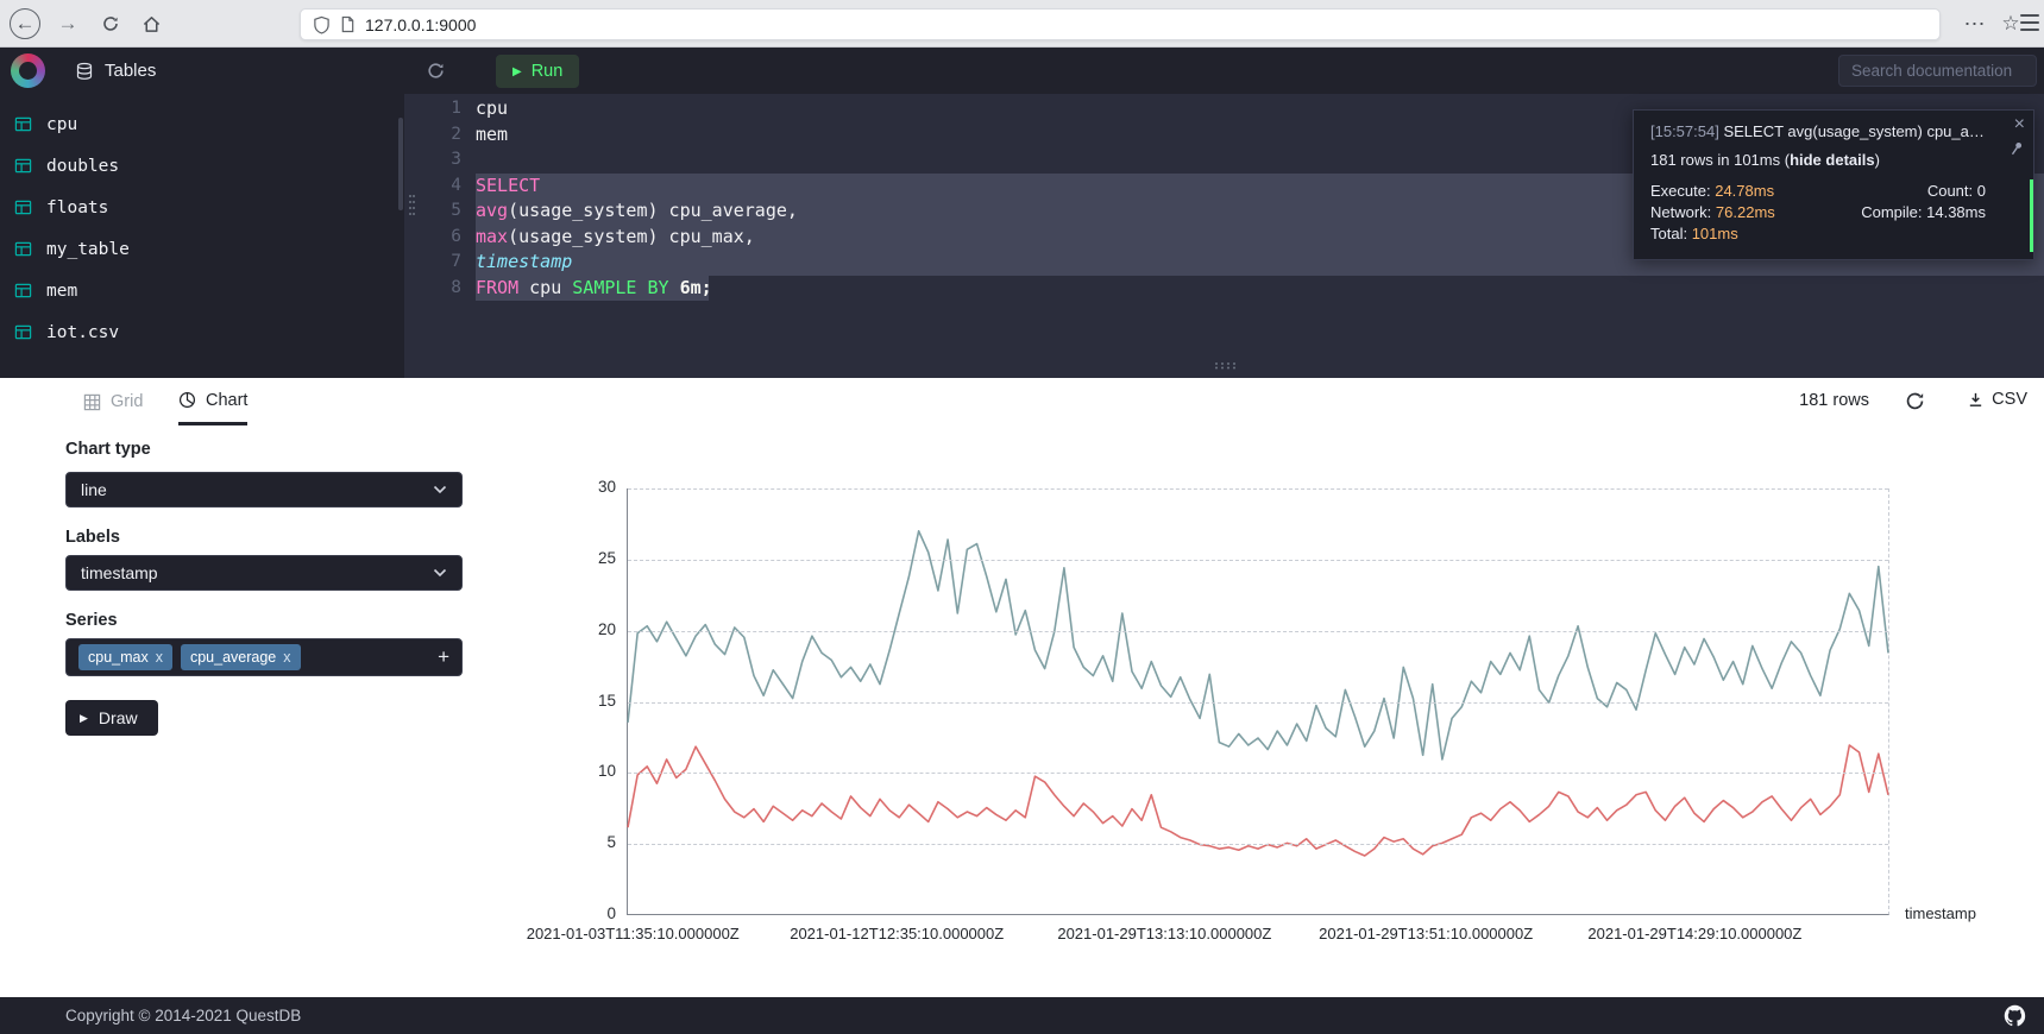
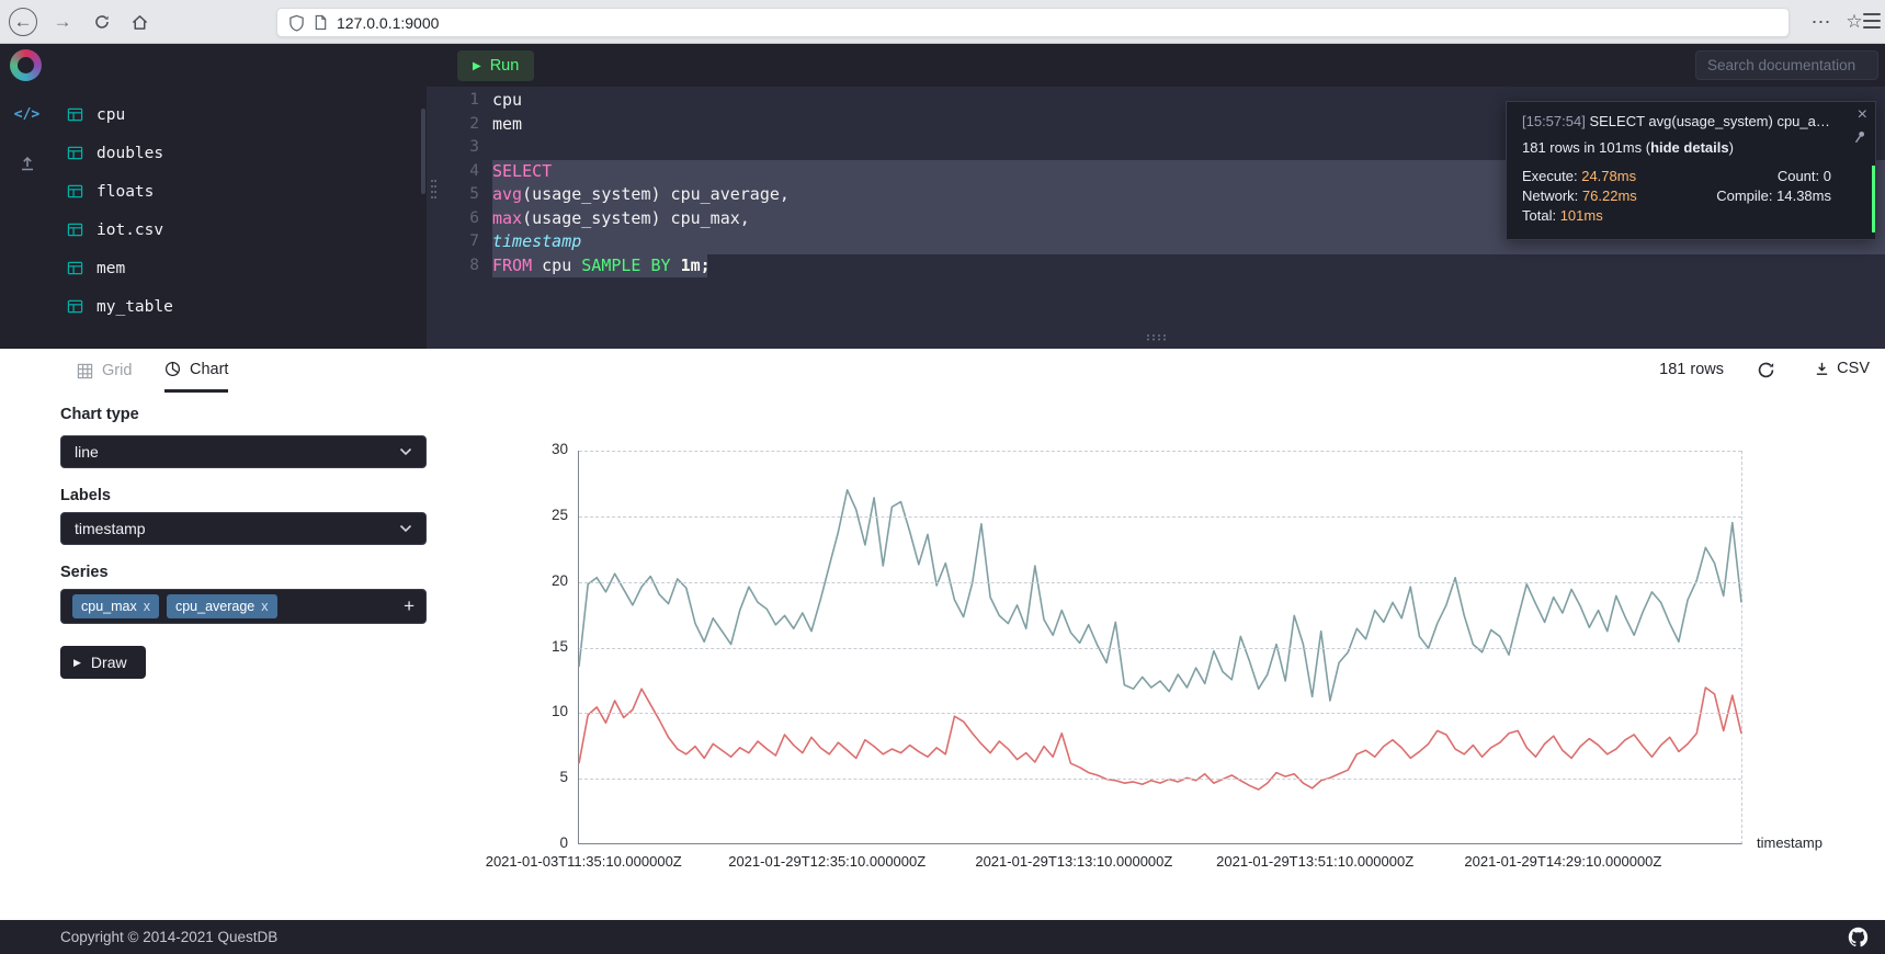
  ←
  →
  127.0.0.1:9000
  ⋯
  ☆
- Tables
  ▶
  Run
  Search documentation
+ </>
  cpu
  doubles
  floats
- my_table
+ iot.csv
  mem
- iot.csv
+ my_table
  1
  2
  3
  4
  5
  6
  7
  8
  cpu
  mem
  SELECT
  avg(usage_system) cpu_average,
  max(usage_system) cpu_max,
  timestamp
- FROM cpu SAMPLE BY 6m;
+ FROM cpu SAMPLE BY 1m;
  ×
  [15:57:54] SELECT avg(usage_system) cpu_aver...
  181 rows in 101ms (hide details)
  Execute: 24.78ms
  Network: 76.22ms
  Total: 101ms
  Count: 0
  Compile: 14.38ms
  Grid
  Chart
  181 rows
  CSV
  Chart type
  line
  Labels
  timestamp
  Series
  cpu_max
  x
  cpu_average
  x
  +
  ▶
  Draw
  timestamp
  30
  25
  20
  15
  10
  5
  0
  2021-01-03T11:35:10.000000Z
- 2021-01-12T12:35:10.000000Z
+ 2021-01-29T12:35:10.000000Z
  2021-01-29T13:13:10.000000Z
  2021-01-29T13:51:10.000000Z
  2021-01-29T14:29:10.000000Z
  Copyright © 2014-2021 QuestDB
